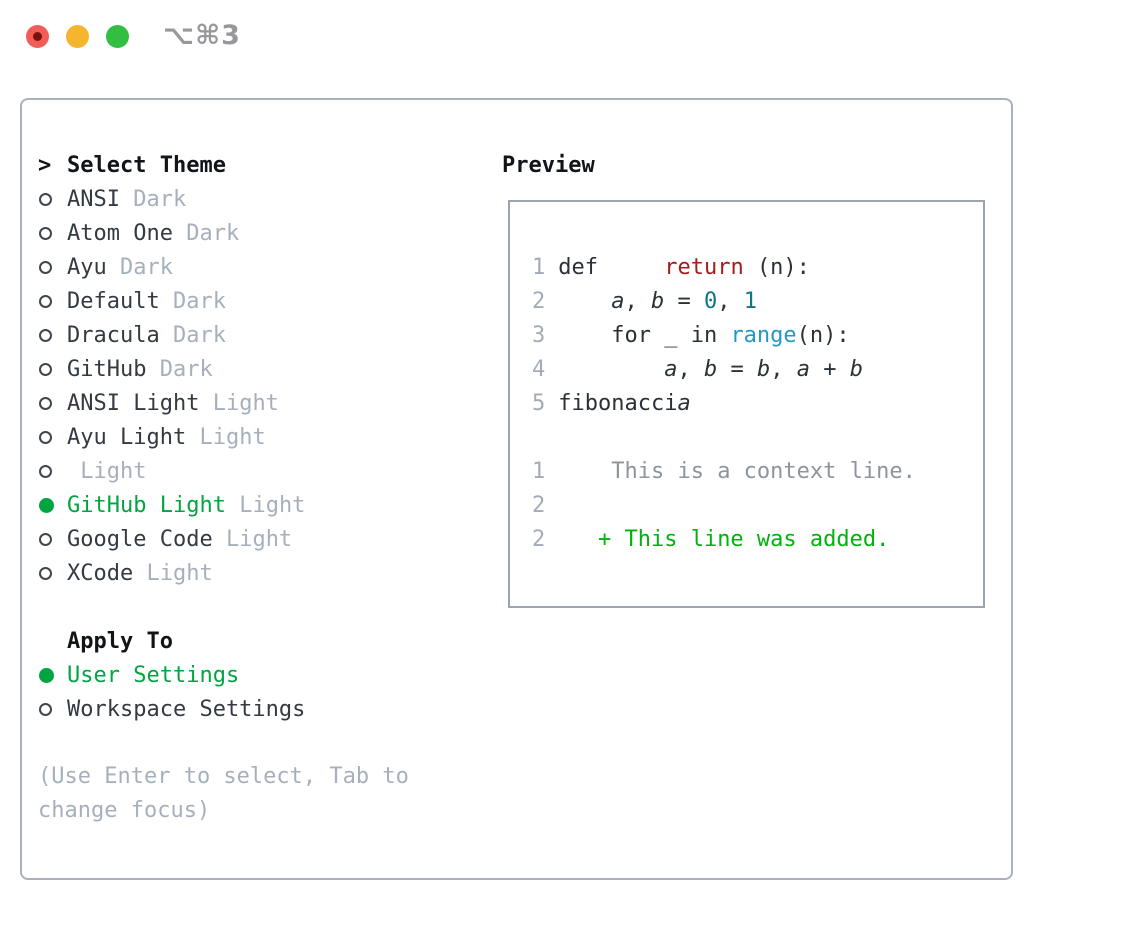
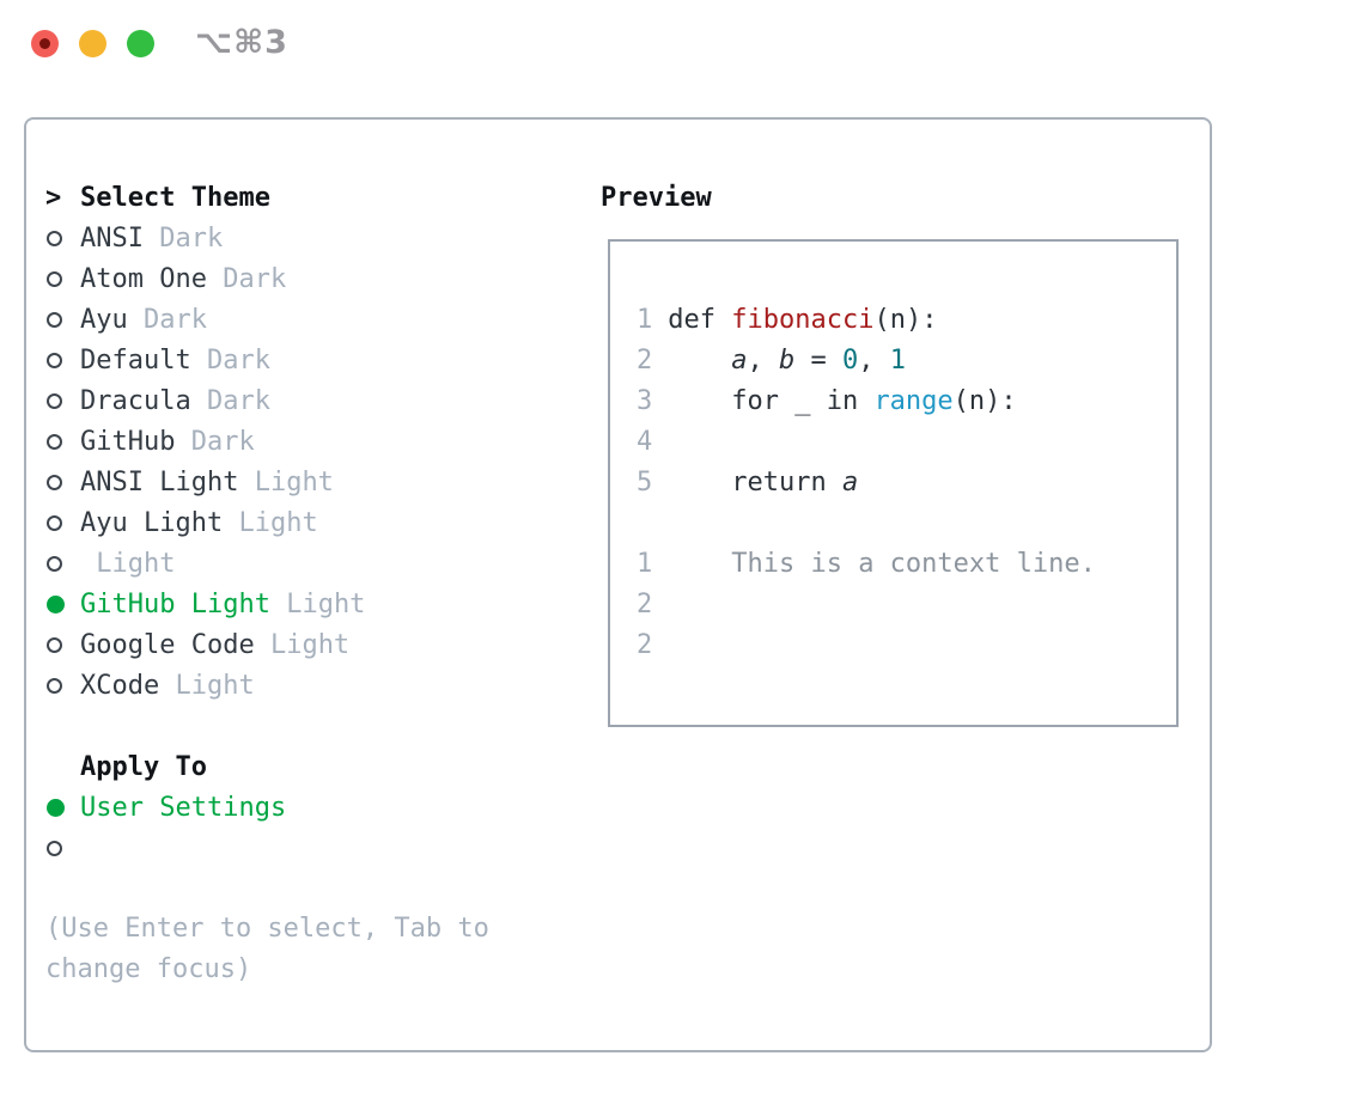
  ⌥⌘3
  >
  Select Theme
  ANSI
  Dark
  Atom One
  Dark
  Ayu
  Dark
  Default
  Dark
  Dracula
  Dark
  GitHub
  Dark
  ANSI Light
  Light
  Ayu Light
  Light
  Light
  GitHub Light
  Light
  Google Code
  Light
  XCode
  Light
  Apply To
  User Settings
- Workspace Settings
  (Use Enter to select, Tab to
  change focus)
  Preview
  1
- def return (n):
+ def fibonacci(n):
  2
  a, b = 0, 1
  3
  for _ in range(n):
  4
- a, b = b, a + b
  5
- fibonaccia
+ return a
  1
  This is a context line.
  2
  2
- + This line was added.
